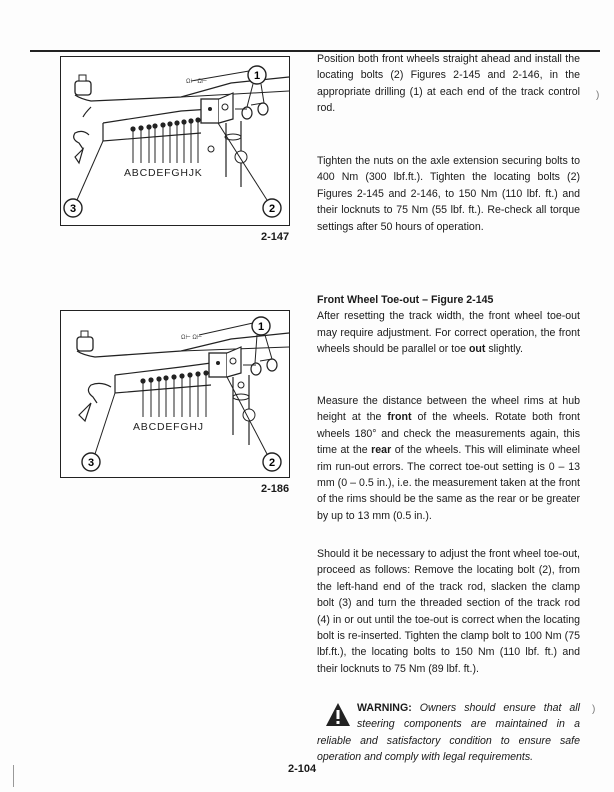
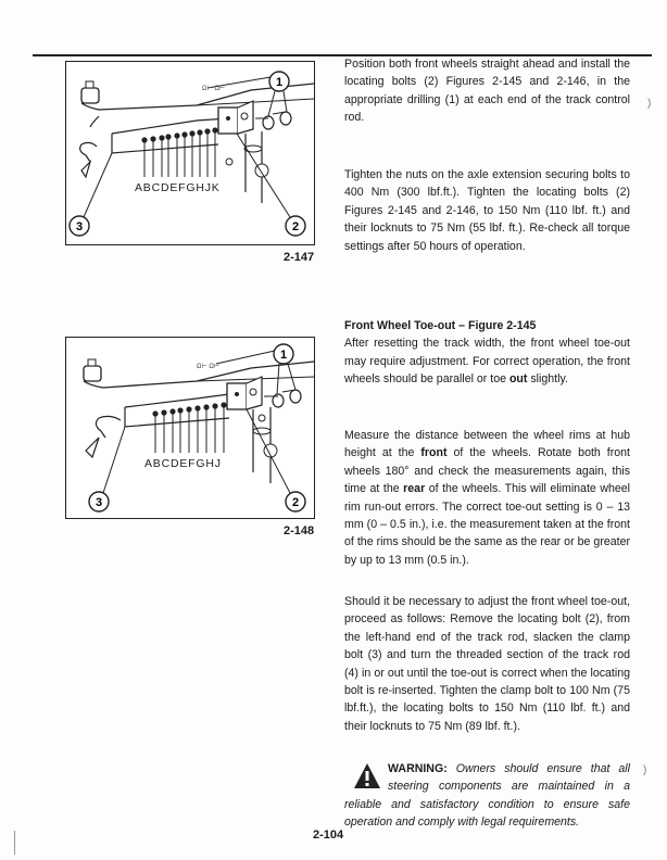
  ABCDEFGHJK
  1
  2
  3
  2-147
  ABCDEFGHJ
  1
  2
  3
- 2-186
+ 2-148
  Position both front wheels straight ahead and install the locating bolts (2) Figures 2-145 and 2-146, in the appropriate drilling (1) at each end of the track control rod.
  Tighten the nuts on the axle extension securing bolts to 400 Nm (300 lbf.ft.). Tighten the locating bolts (2) Figures 2-145 and 2-146, to 150 Nm (110 lbf. ft.) and their locknuts to 75 Nm (55 lbf. ft.). Re-check all torque settings after 50 hours of operation.
  Front Wheel Toe-out – Figure 2-145
  After resetting the track width, the front wheel toe-out may require adjustment. For correct operation, the front wheels should be parallel or toe out slightly.
  Measure the distance between the wheel rims at hub height at the front of the wheels. Rotate both front wheels 180° and check the measurements again, this time at the rear of the wheels. This will eliminate wheel rim run-out errors. The correct toe-out setting is 0 – 13 mm (0 – 0.5 in.), i.e. the measurement taken at the front of the rims should be the same as the rear or be greater by up to 13 mm (0.5 in.).
  Should it be necessary to adjust the front wheel toe-out, proceed as follows: Remove the locating bolt (2), from the left-hand end of the track rod, slacken the clamp bolt (3) and turn the threaded section of the track rod (4) in or out until the toe-out is correct when the locating bolt is re-inserted. Tighten the clamp bolt to 100 Nm (75 lbf.ft.), the locating bolts to 150 Nm (110 lbf. ft.) and their locknuts to 75 Nm (89 lbf. ft.).
  WARNING: Owners should ensure that all steering components are maintained in a reliable and satisfactory condition to ensure safe operation and comply with legal requirements.
  2-104
  )
  .
  )
